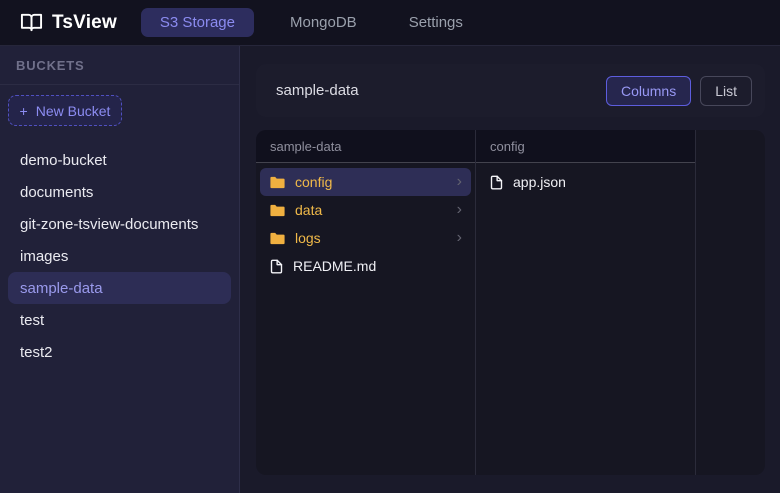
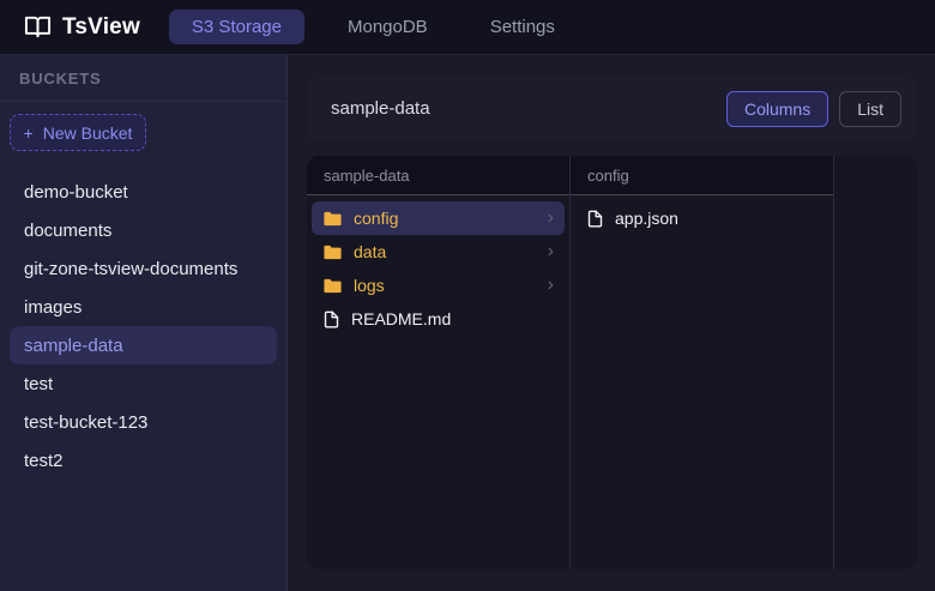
  TsView
  S3 Storage
  MongoDB
  Settings
  BUCKETS
  +
  New Bucket
  demo-bucket
  documents
  git-zone-tsview-documents
  images
  sample-data
  test
+ test-bucket-123
  test2
  sample-data
  Columns
  List
  sample-data
  config
  ›
  data
  ›
  logs
  ›
  README.md
  config
  app.json
